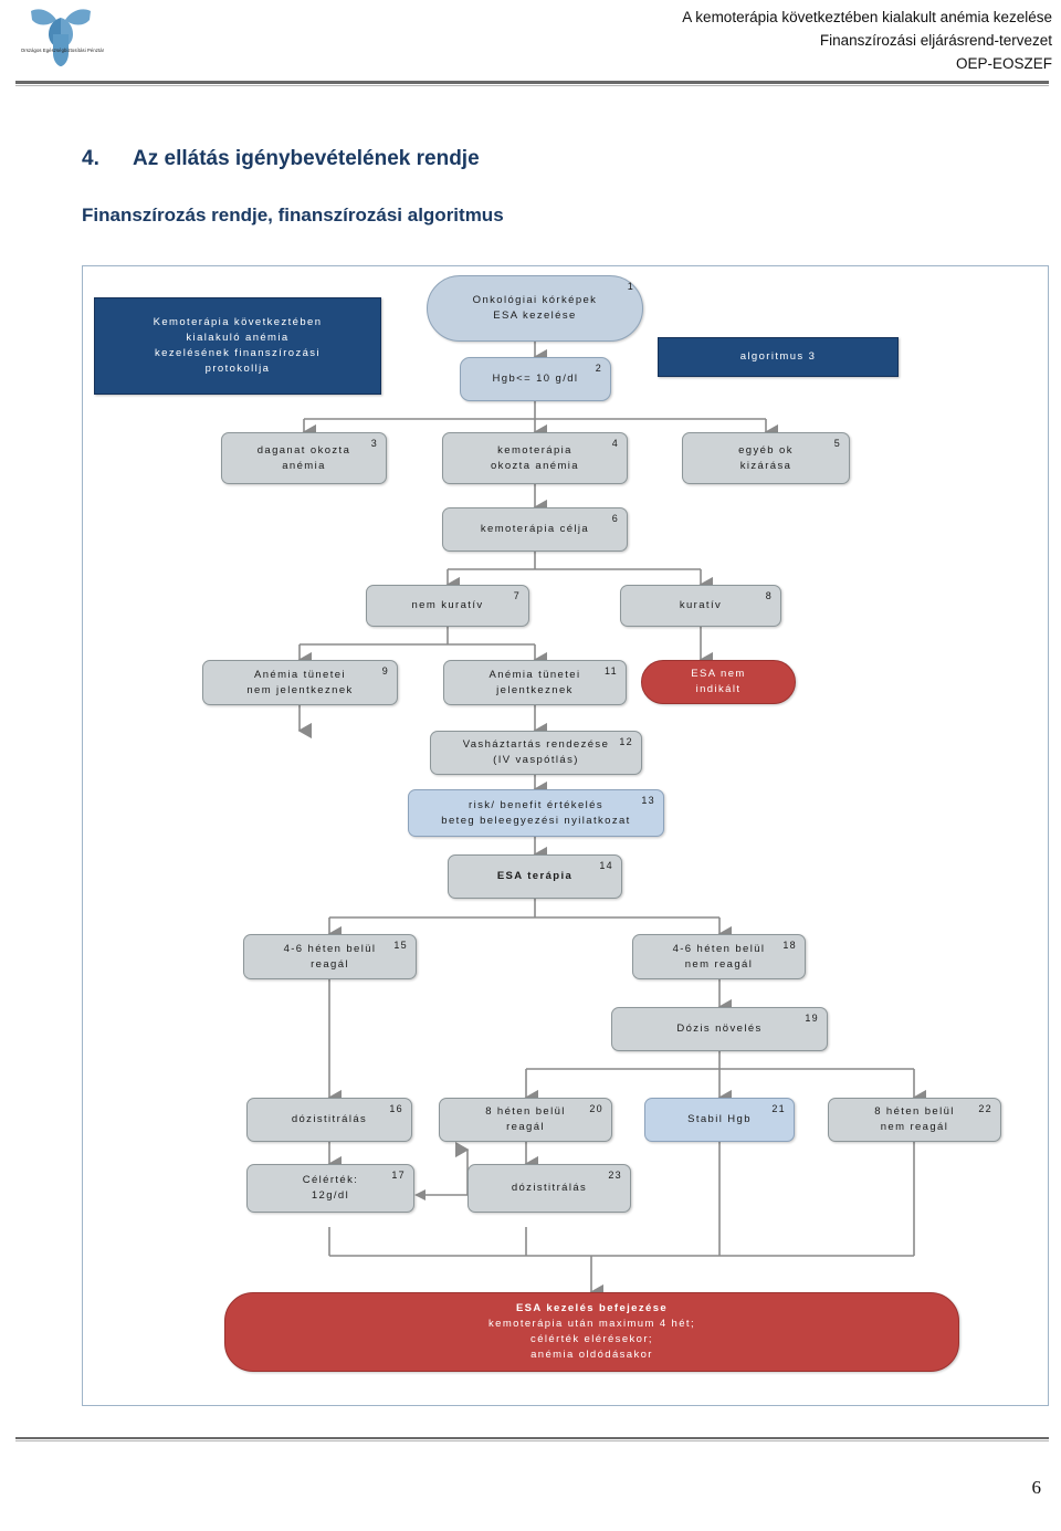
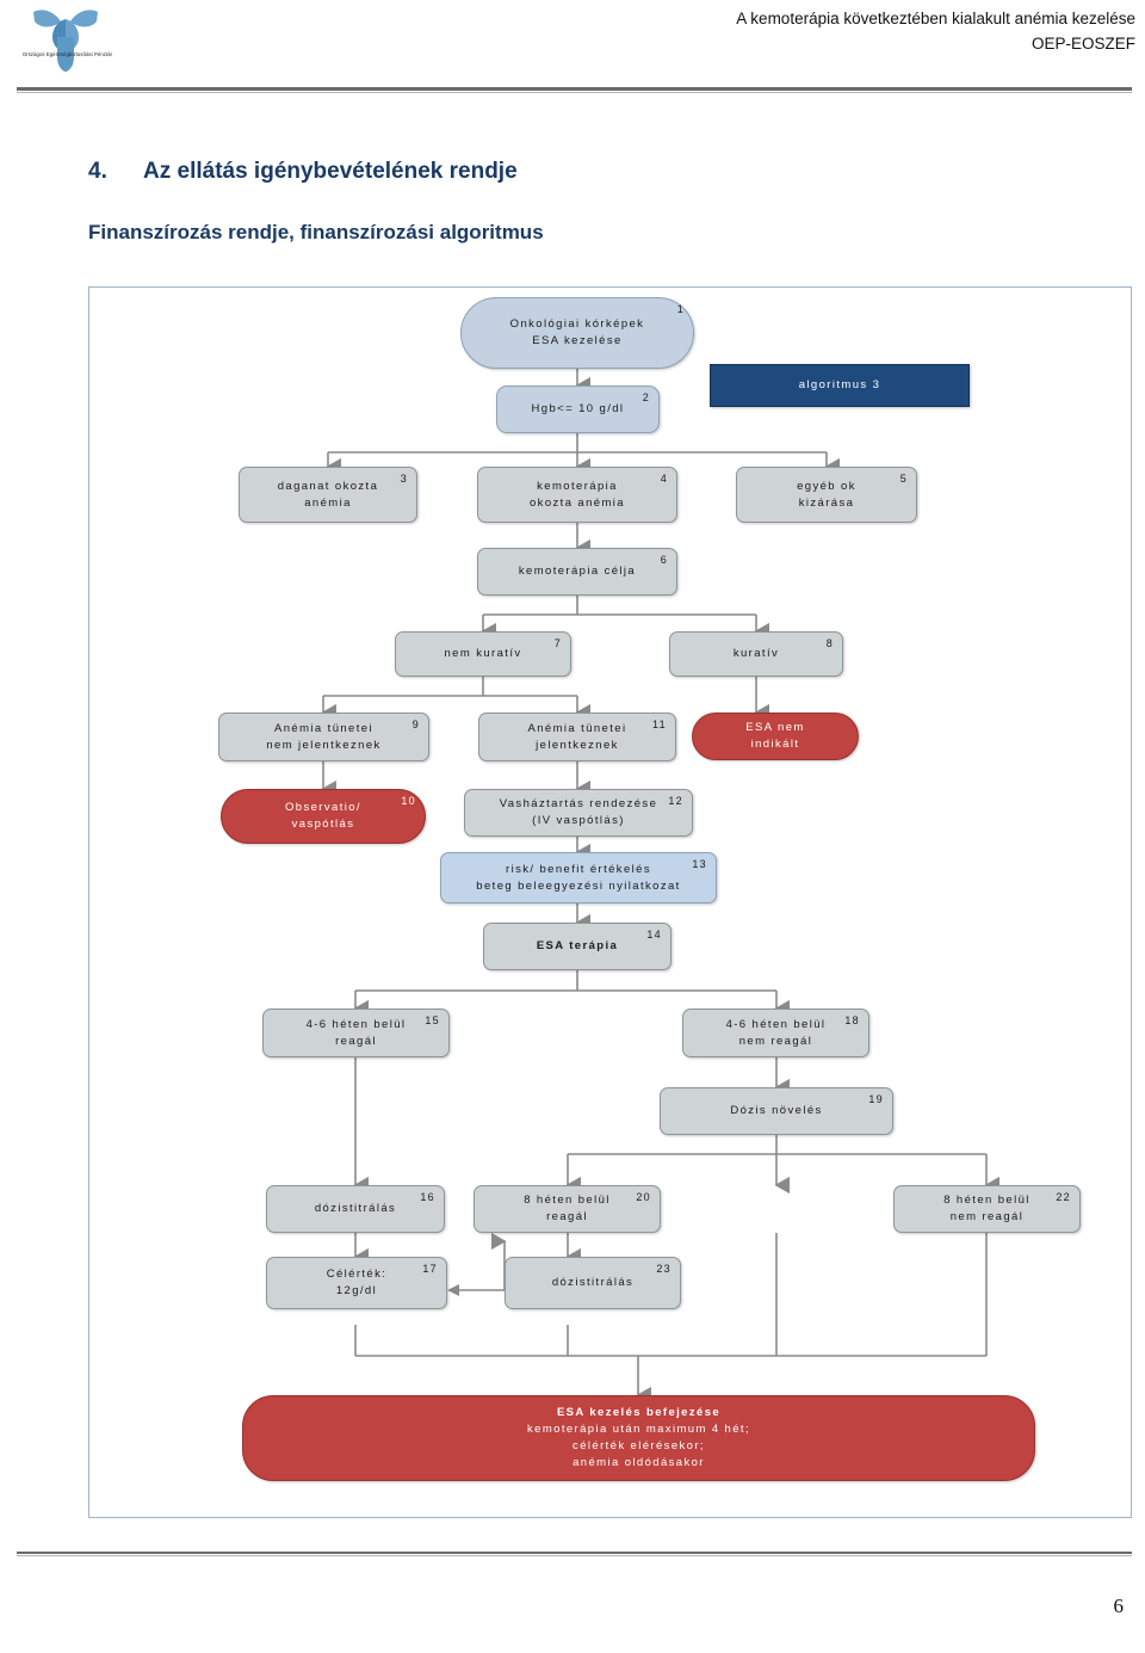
  A kemoterápia következtében kialakult anémia kezelése
- Finanszírozási eljárásrend-tervezet
  OEP-EOSZEF
  4.
  Az ellátás igénybevételének rendje
  Finanszírozás rendje, finanszírozási algoritmus
- Kemoterápia következtében
- kialakuló anémia
- kezelésének finanszírozási
- protokollja
  algoritmus 3
  1
  Onkológiai kórképek
  ESA kezelése
  2
  Hgb<= 10 g/dl
  3
  daganat okozta
  anémia
  4
  kemoterápia
  okozta anémia
  5
  egyéb ok
  kizárása
  6
  kemoterápia célja
  7
  nem kuratív
  8
  kuratív
  9
  Anémia tünetei
  nem jelentkeznek
  ESA nem
  indikált
  11
  Anémia tünetei
  jelentkeznek
+ 10
+ Observatio/
+ vaspótlás
  12
  Vasháztartás rendezése
  (IV vaspótlás)
  13
  risk/ benefit értékelés
  beteg beleegyezési nyilatkozat
  14
  ESA terápia
  15
  4-6 héten belül
  reagál
  18
  4-6 héten belül
  nem reagál
  19
  Dózis növelés
  16
  dózistitrálás
  20
  8 héten belül
  reagál
- 21
- Stabil Hgb
  22
  8 héten belül
  nem reagál
  17
  Célérték:
  12g/dl
  23
  dózistitrálás
  ESA kezelés befejezése
  kemoterápia után maximum 4 hét;
  célérték elérésekor;
  anémia oldódásakor
  6
